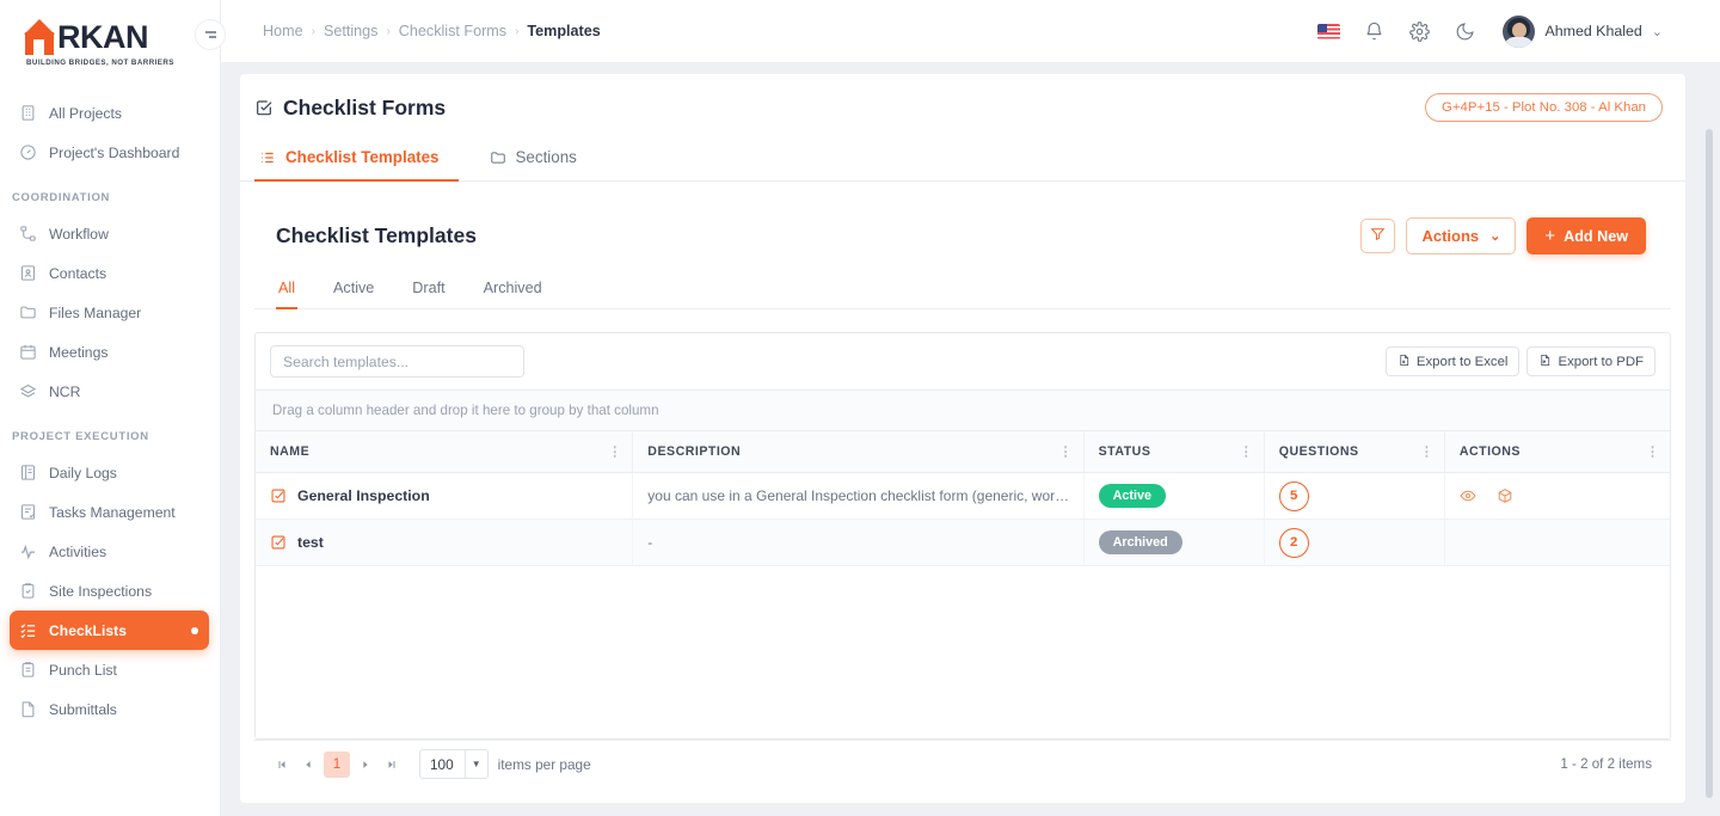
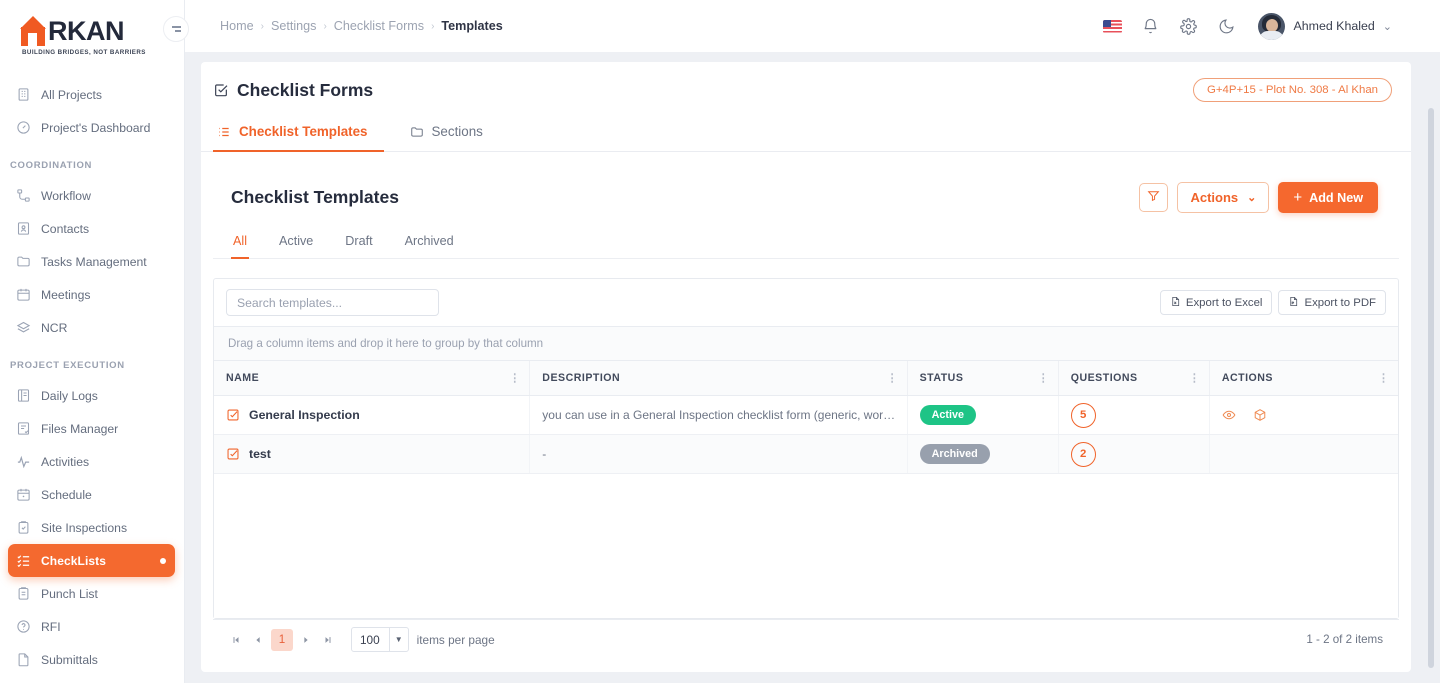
  RKAN
  All Projects
  Project's Dashboard
  COORDINATION
  Workflow
  Contacts
- Files Manager
+ Tasks Management
  Meetings
  NCR
  PROJECT EXECUTION
  Daily Logs
- Tasks Management
+ Files Manager
  Activities
+ Schedule
  Site Inspections
  CheckLists
  Punch List
+ RFI
  Submittals
  Home
  ›
  Settings
  ›
  Checklist Forms
  ›
  Templates
  Ahmed Khaled
  ⌄
  Checklist Forms
  G+4P+15 - Plot No. 308 - Al Khan
  Checklist Templates
  Sections
  Checklist Templates
  Actions
  ⌄
  +
  Add New
  All
  Active
  Draft
  Archived
  Search templates...
  Export to Excel
  Export to PDF
- Drag a column header and drop it here to group by that column
+ Drag a column items and drop it here to group by that column
  NAME ⋮	DESCRIPTION ⋮	STATUS ⋮	QUESTIONS ⋮	ACTIONS ⋮
  General Inspection	you can use in a General Inspection checklist form (generic, works fo	Active	5
  test	-	Archived	2
  1
  100
  ▼
  items per page
  1 - 2 of 2 items
